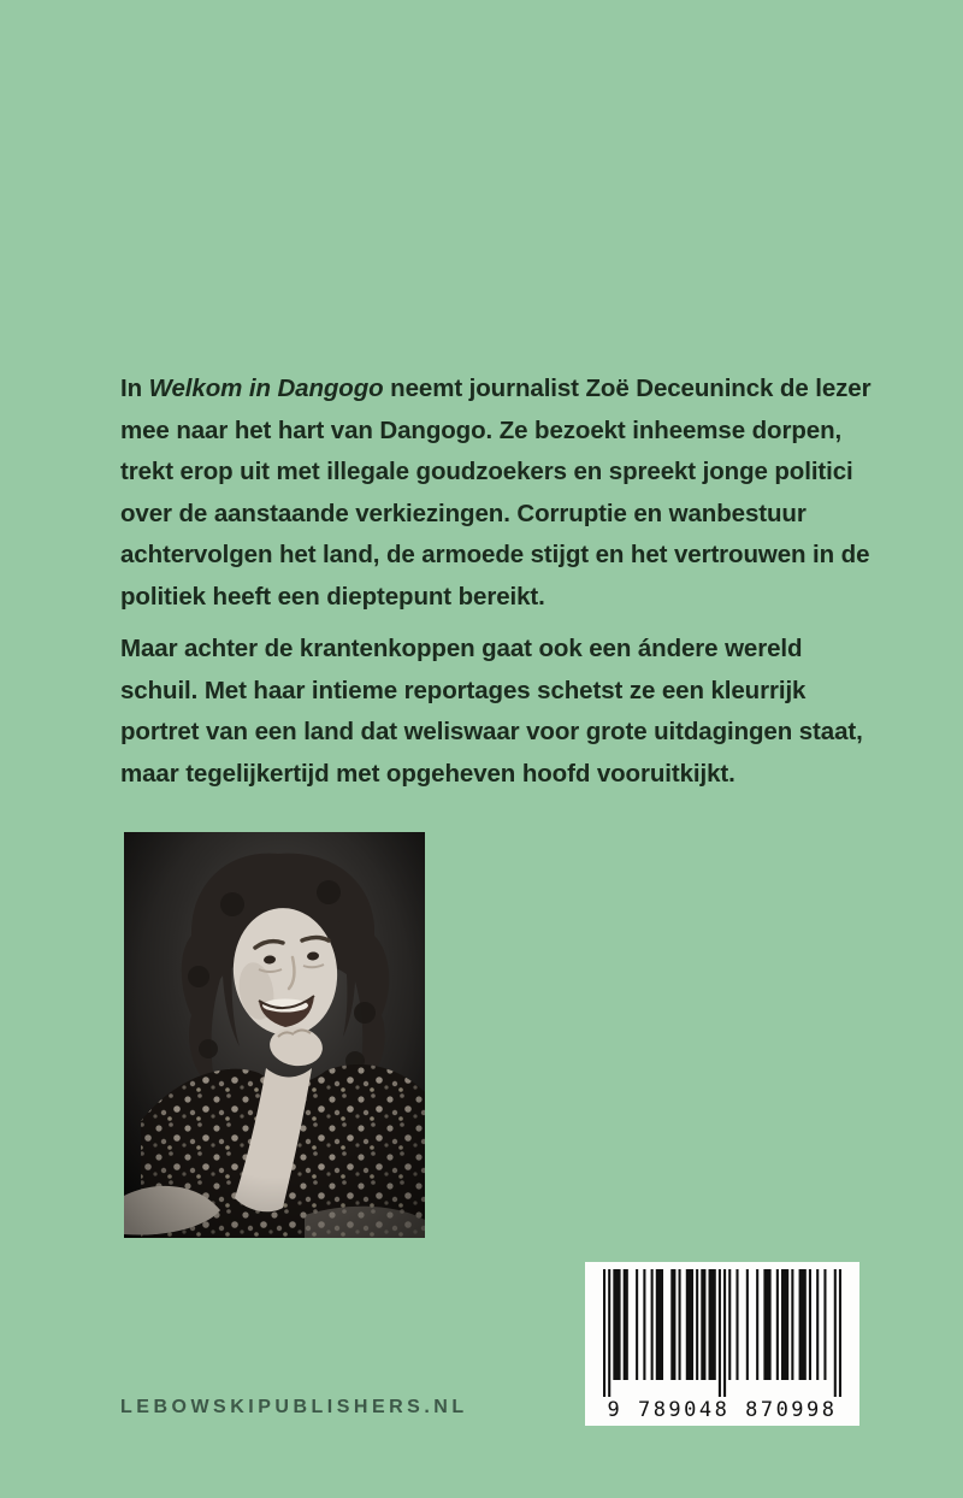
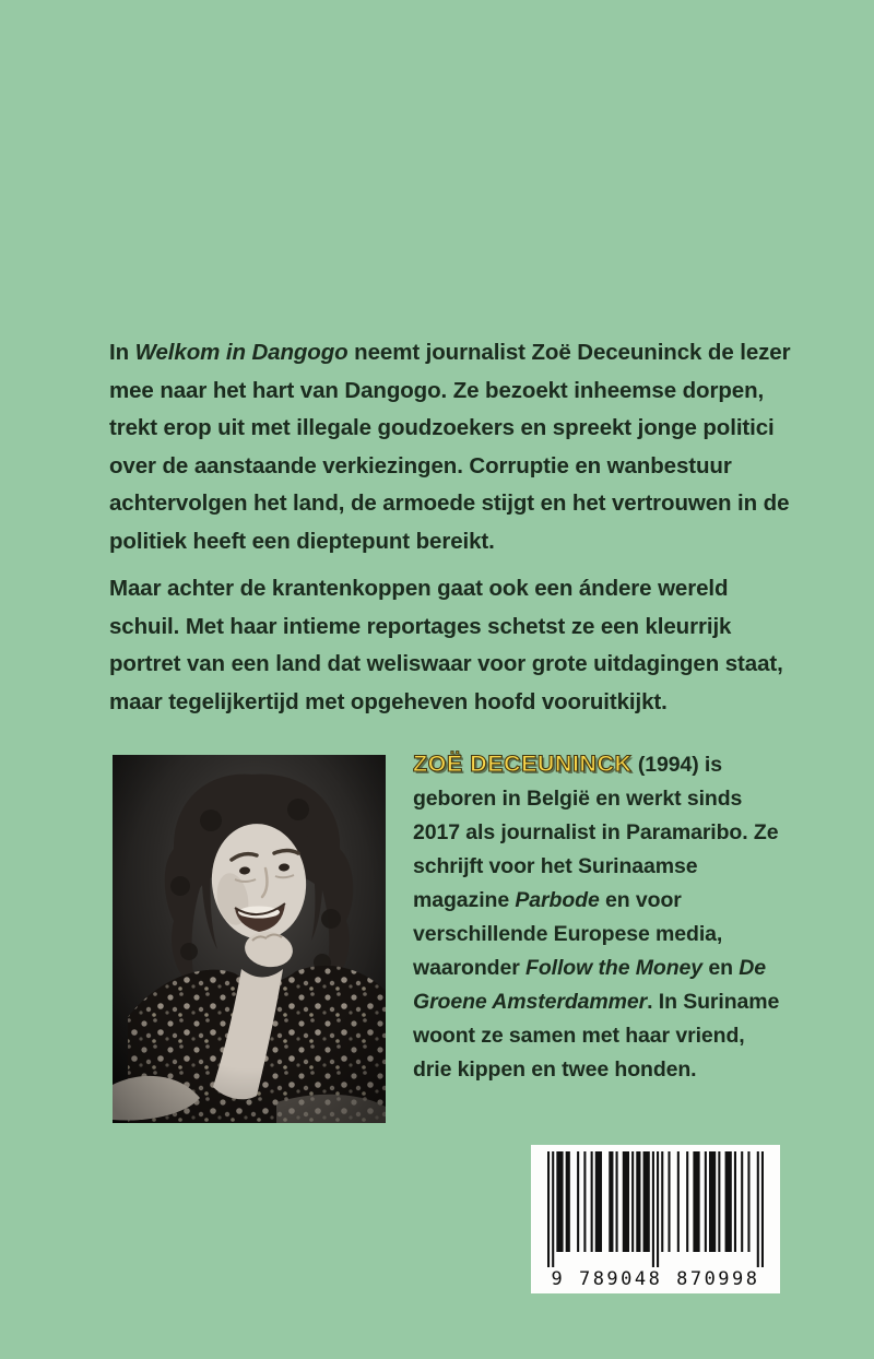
  In Welkom in Dangogo neemt journalist Zoë Deceuninck de lezer mee naar het hart van Dangogo. Ze bezoekt inheemse dorpen, trekt erop uit met illegale goudzoekers en spreekt jonge politici over de aanstaande verkiezingen. Corruptie en wanbestuur achtervolgen het land, de armoede stijgt en het vertrouwen in de politiek heeft een dieptepunt bereikt.
  Maar achter de krantenkoppen gaat ook een ándere wereld schuil. Met haar intieme reportages schetst ze een kleurrijk portret van een land dat weliswaar voor grote uitdagingen staat, maar tegelijkertijd met opgeheven hoofd vooruitkijkt.
+ ZOË DECEUNINCK (1994) is geboren in België en werkt sinds 2017 als journalist in Paramaribo. Ze schrijft voor het Surinaamse magazine Parbode en voor verschillende Europese media, waaronder Follow the Money en De Groene Amsterdammer. In Suriname woont ze samen met haar vriend, drie kippen en twee honden.
  9 789048 870998
- LEBOWSKIPUBLISHERS.NL
